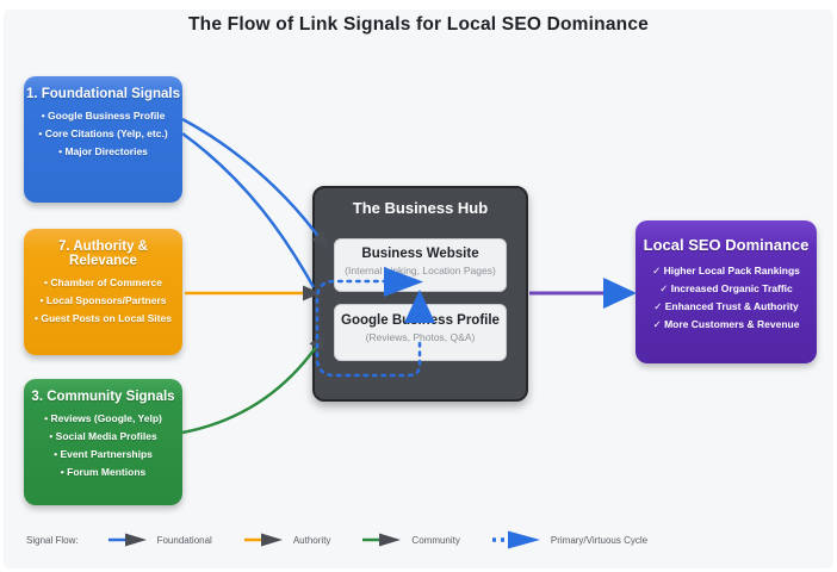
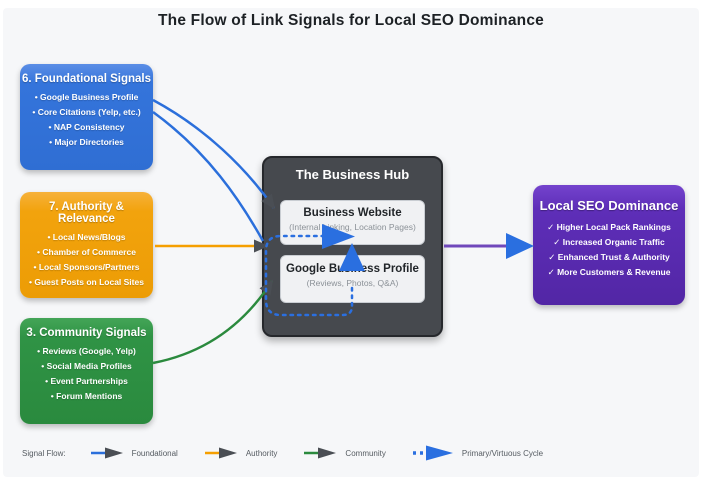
  The Flow of Link Signals for Local SEO Dominance
- 1. Foundational Signals
+ 6. Foundational Signals
  • Google Business Profile
  • Core Citations (Yelp, etc.)
+ • NAP Consistency
  • Major Directories
  7. Authority & Relevance
+ • Local News/Blogs
  • Chamber of Commerce
  • Local Sponsors/Partners
  • Guest Posts on Local Sites
  3. Community Signals
  • Reviews (Google, Yelp)
  • Social Media Profiles
  • Event Partnerships
  • Forum Mentions
  The Business Hub
  Business Website
  (Internalnking, Location Pages)
  Google Bss Profile
  (Reviews, Photos, Q&A)
  Local SEO Dominance
  ✓ Higher Local Pack Rankings
  ✓ Increased Organic Traffic
  ✓ Enhanced Trust & Authority
  ✓ More Customers & Revenue
  Signal Flow:
  Foundational
  Authority
  Community
  Primary/Virtuous Cycle
